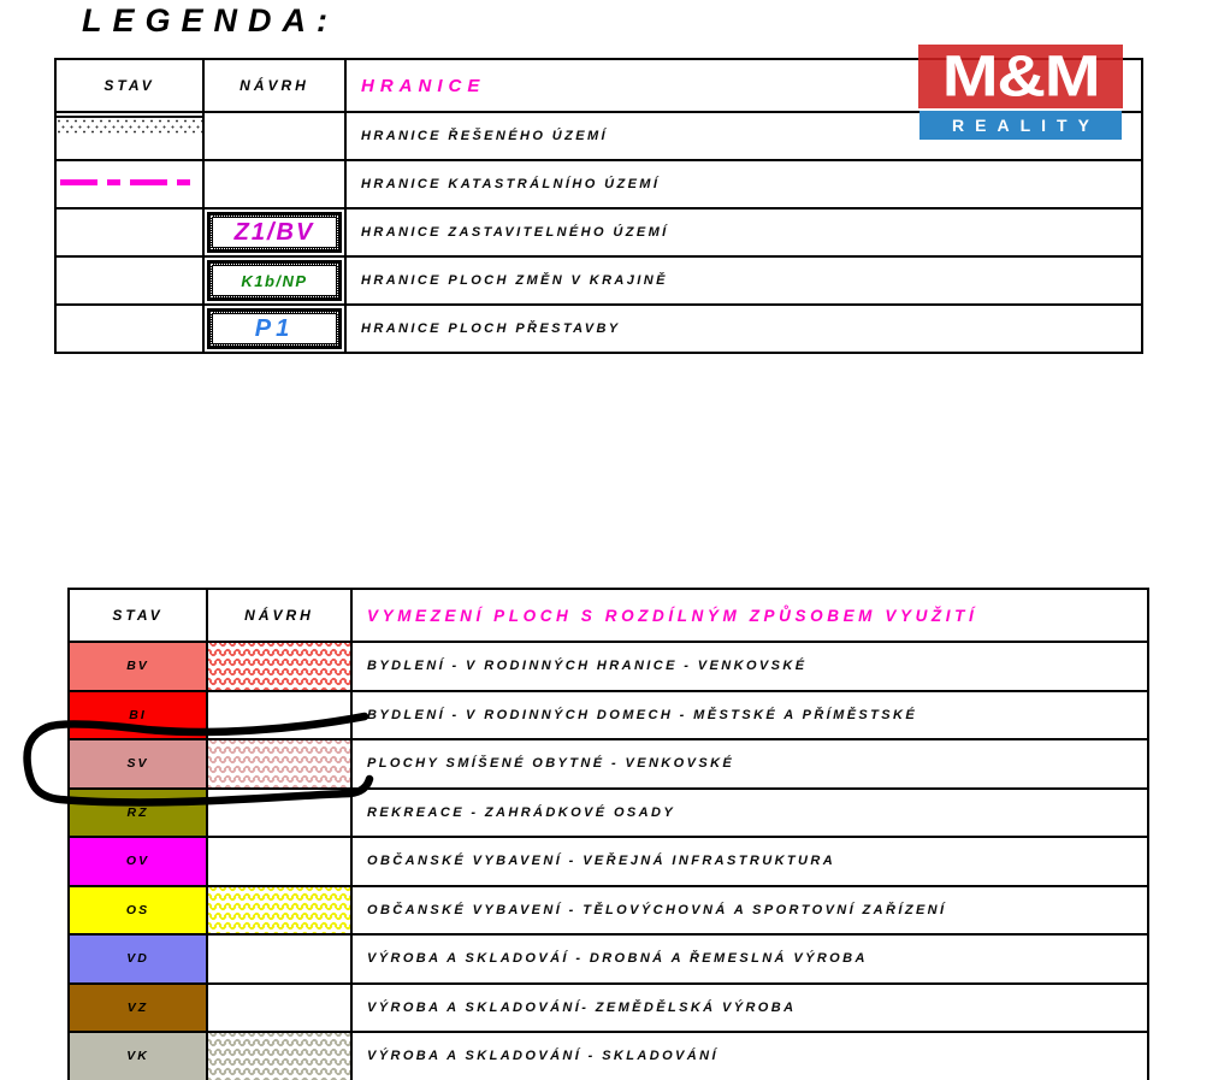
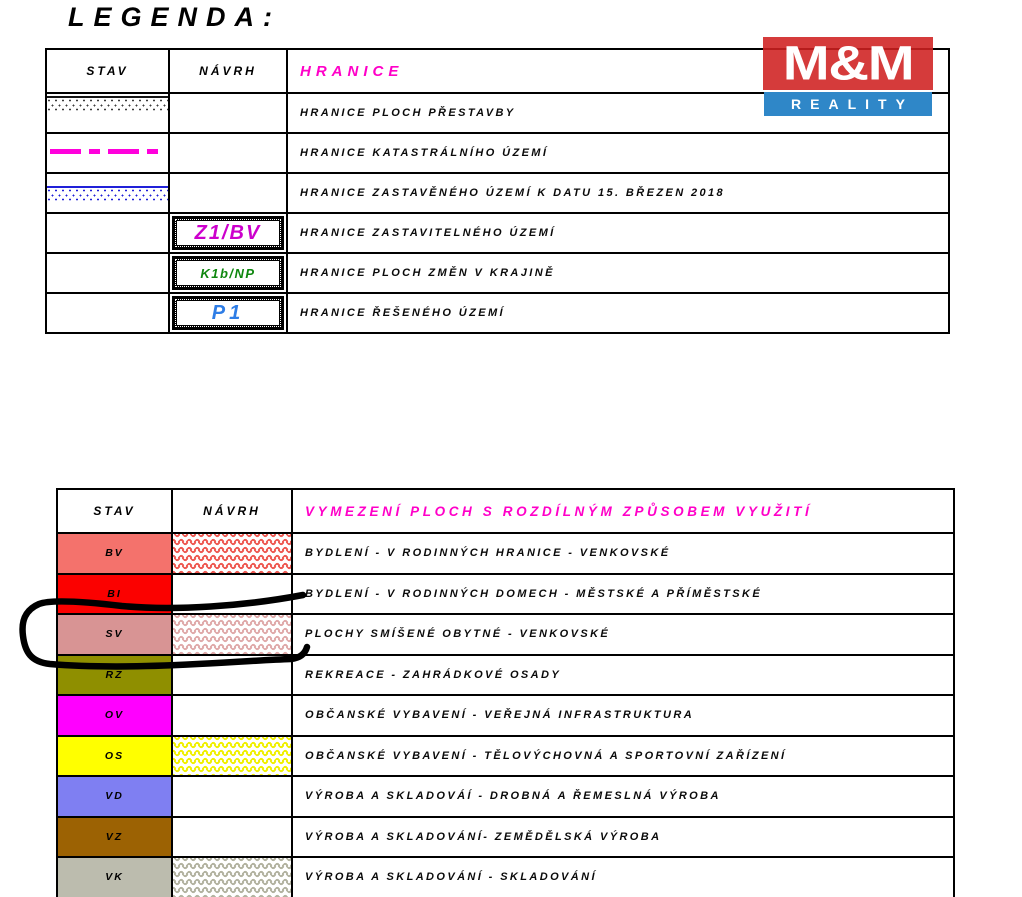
  LEGENDA:
  STAV
  NÁVRH
  HRANICE
- HRANICE ŘEŠENÉHO ÚZEMÍ
+ HRANICE PLOCH PŘESTAVBY
  HRANICE KATASTRÁLNÍHO ÚZEMÍ
+ HRANICE ZASTAVĚNÉHO ÚZEMÍ K DATU 15. BŘEZEN 2018
  Z1/BV
  HRANICE ZASTAVITELNÉHO ÚZEMÍ
  K1b/NP
  HRANICE PLOCH ZMĚN V KRAJINĚ
  P1
- HRANICE PLOCH PŘESTAVBY
+ HRANICE ŘEŠENÉHO ÚZEMÍ
  M&M
  REALITY
  STAV
  NÁVRH
  VYMEZENÍ PLOCH S ROZDÍLNÝM ZPŮSOBEM VYUŽITÍ
  BV
  BYDLENÍ - V RODINNÝCH HRANICE - VENKOVSKÉ
  BI
  BYDLENÍ - V RODINNÝCH DOMECH - MĚSTSKÉ A PŘÍMĚSTSKÉ
  SV
  PLOCHY SMÍŠENÉ OBYTNÉ - VENKOVSKÉ
  RZ
  REKREACE - ZAHRÁDKOVÉ OSADY
  OV
  OBČANSKÉ VYBAVENÍ - VEŘEJNÁ INFRASTRUKTURA
  OS
  OBČANSKÉ VYBAVENÍ - TĚLOVÝCHOVNÁ A SPORTOVNÍ ZAŘÍZENÍ
  VD
  VÝROBA A SKLADOVÁÍ - DROBNÁ A ŘEMESLNÁ VÝROBA
  VZ
  VÝROBA A SKLADOVÁNÍ- ZEMĚDĚLSKÁ VÝROBA
  VK
  VÝROBA A SKLADOVÁNÍ - SKLADOVÁNÍ
